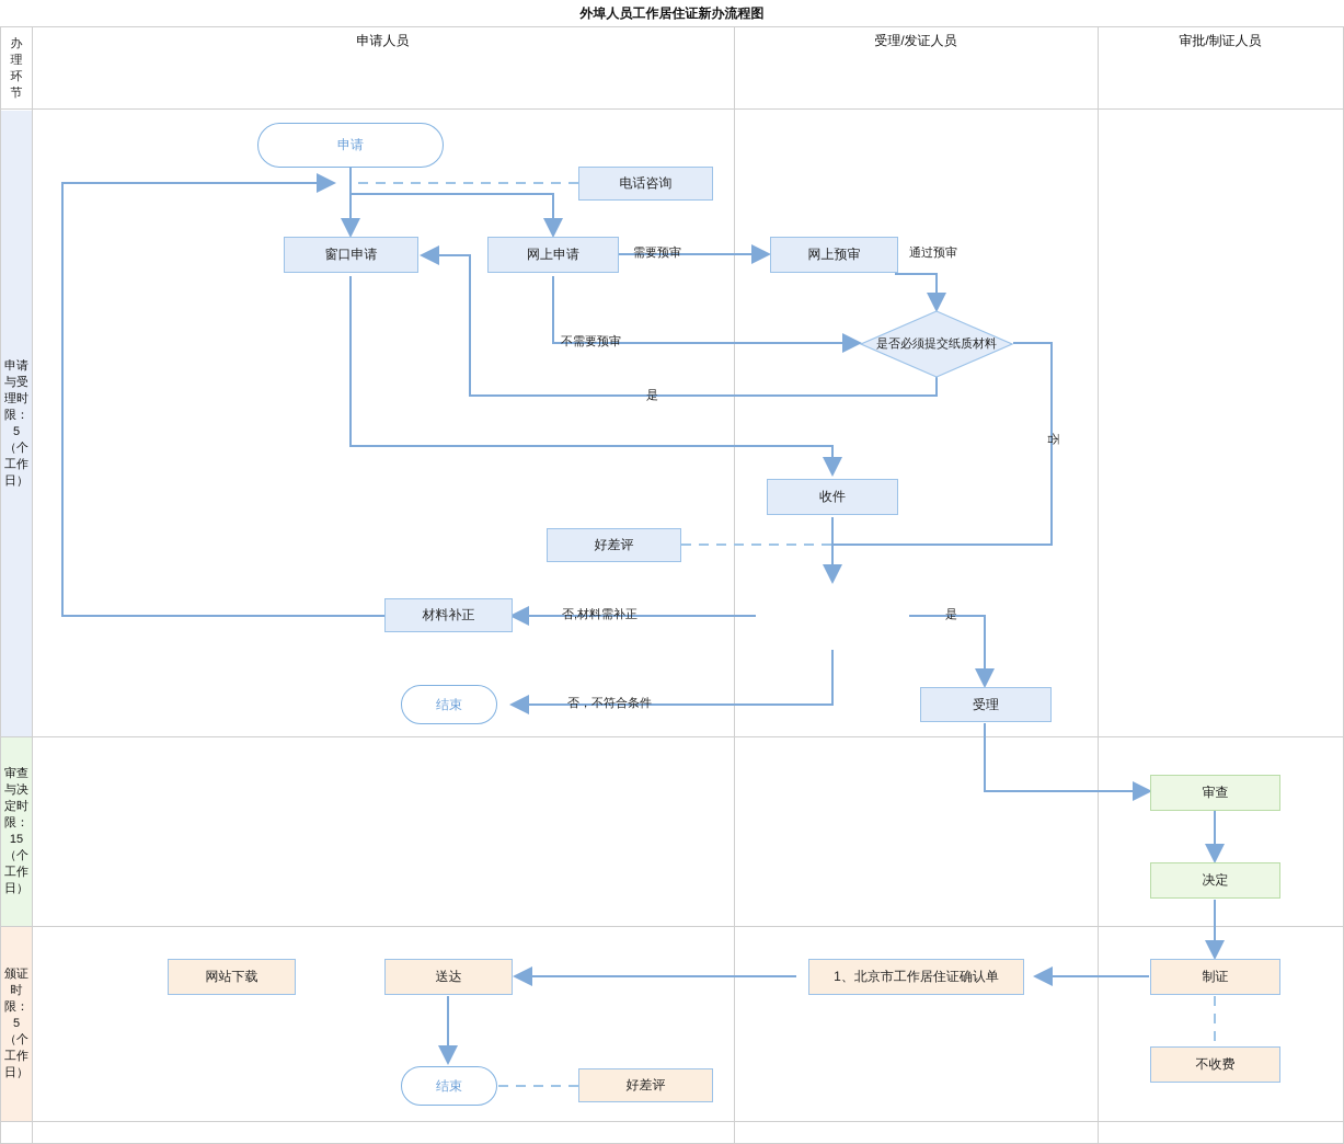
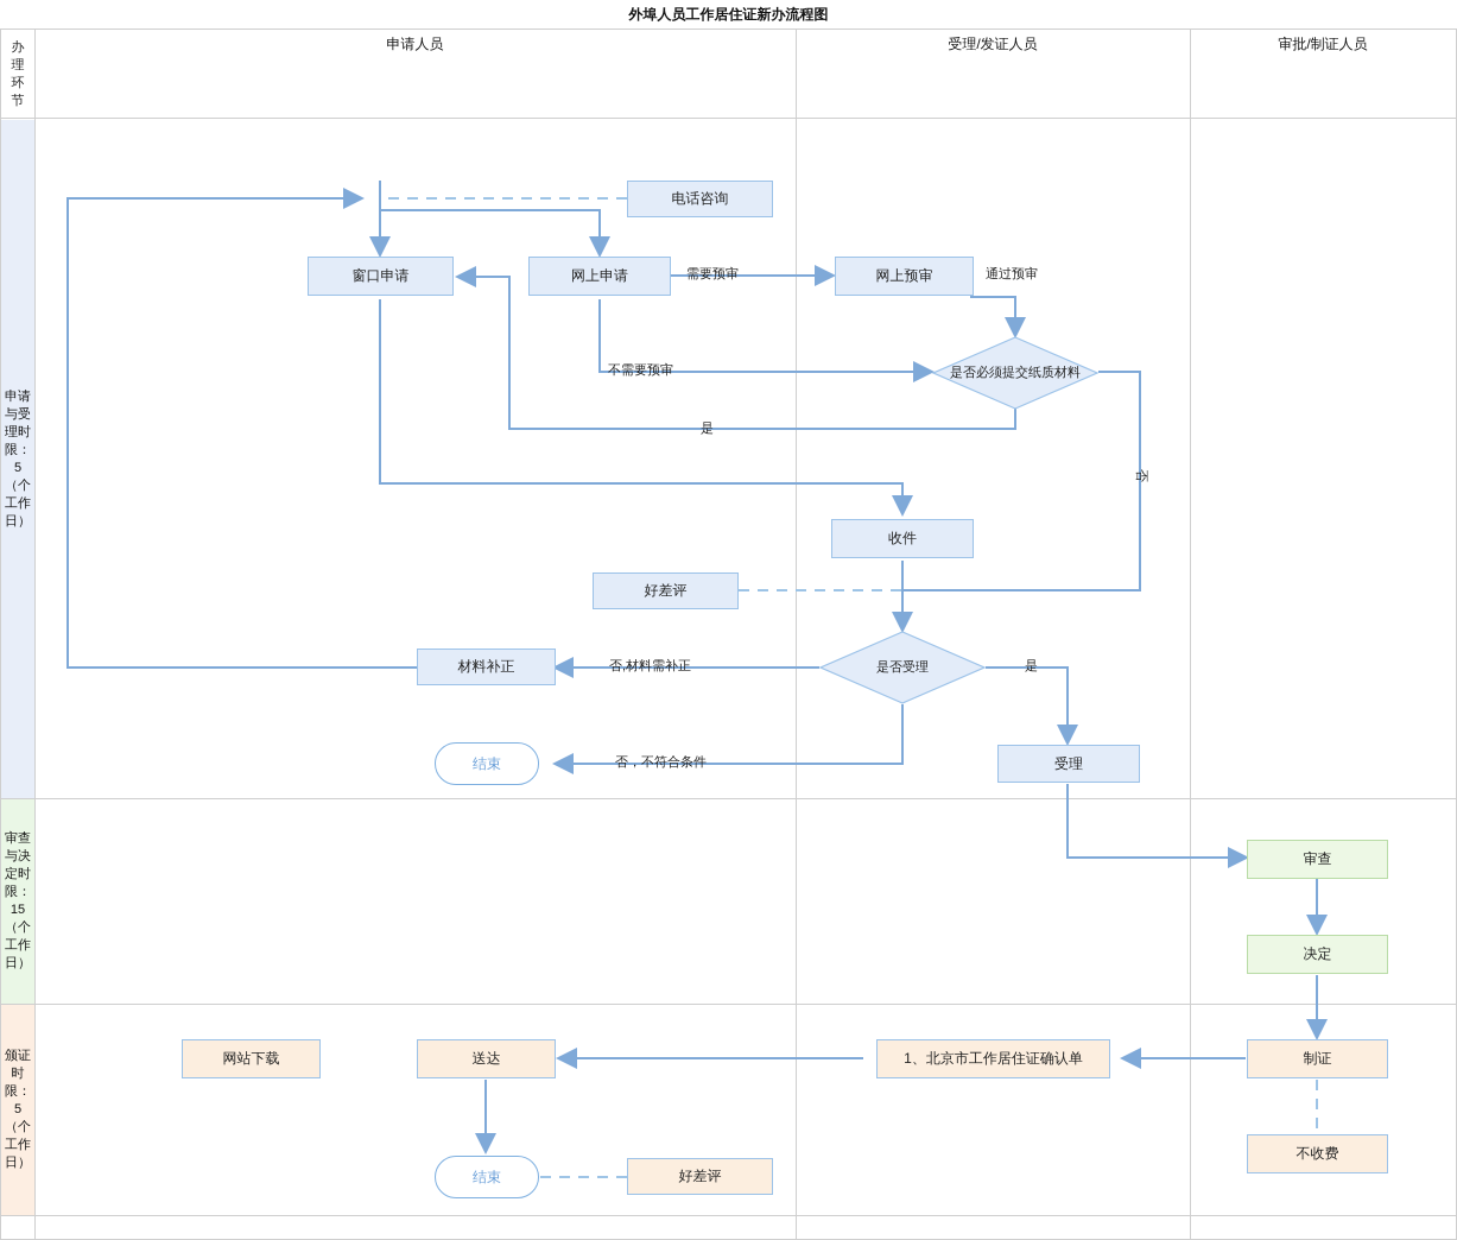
  外埠人员工作居住证新办流程图
  办理环节
  申请人员
  受理/发证人员
  审批/制证人员
  申请与受理时限：5（个工作日）
  审查与决定时限：15（个工作日）
  颁证时限：5（个工作日）
- 申请
  电话咨询
  窗口申请
  网上申请
  网上预审
  是否必须提交纸质材料
  收件
  好差评
  材料补正
+ 是否受理
  结束
  受理
  审查
  决定
  制证
  不收费
  1、北京市工作居住证确认单
  送达
  网站下载
  结束
  好差评
  需要预审
  通过预审
  不需要预审
  是
  是
  否,材料需补正
  否，不符合条件
